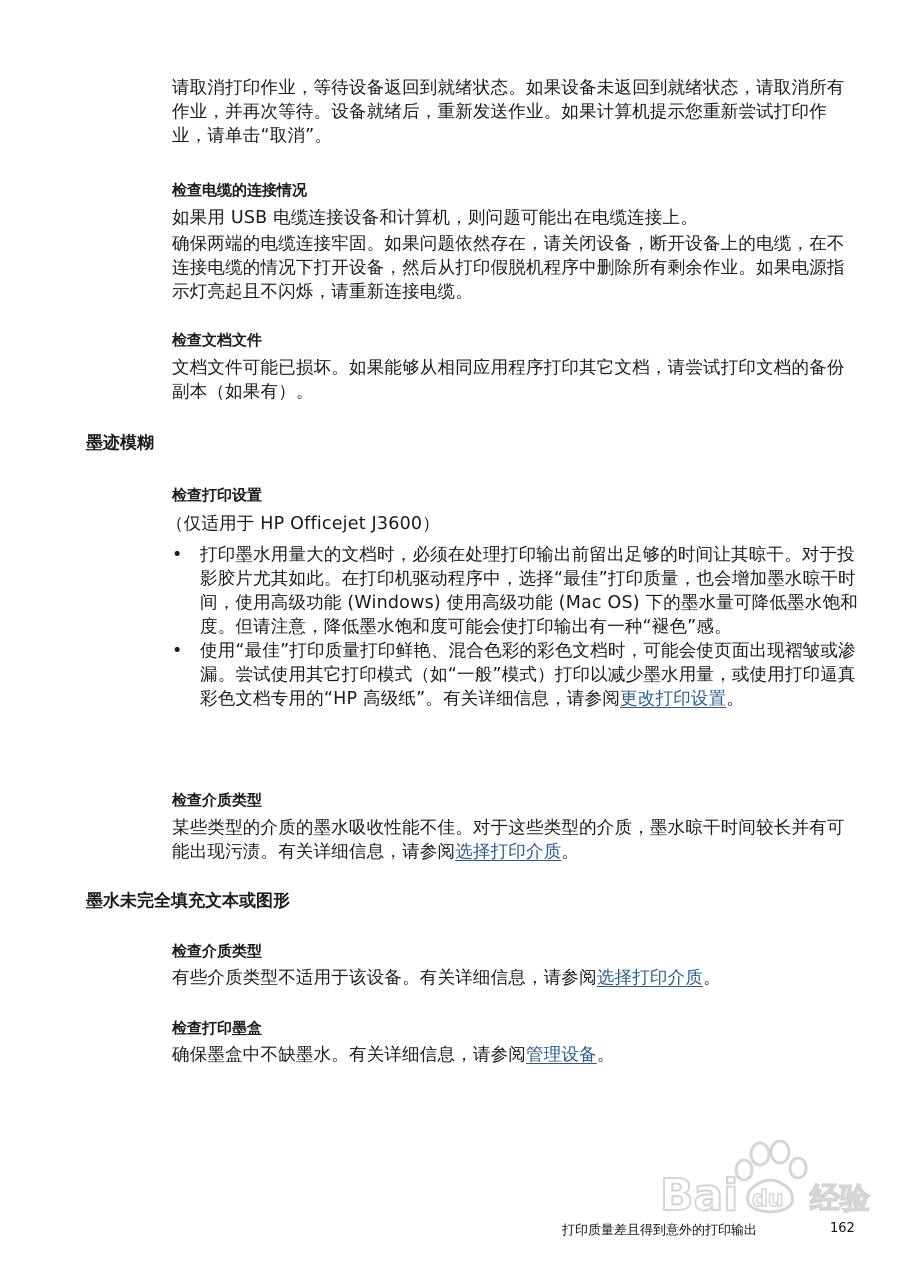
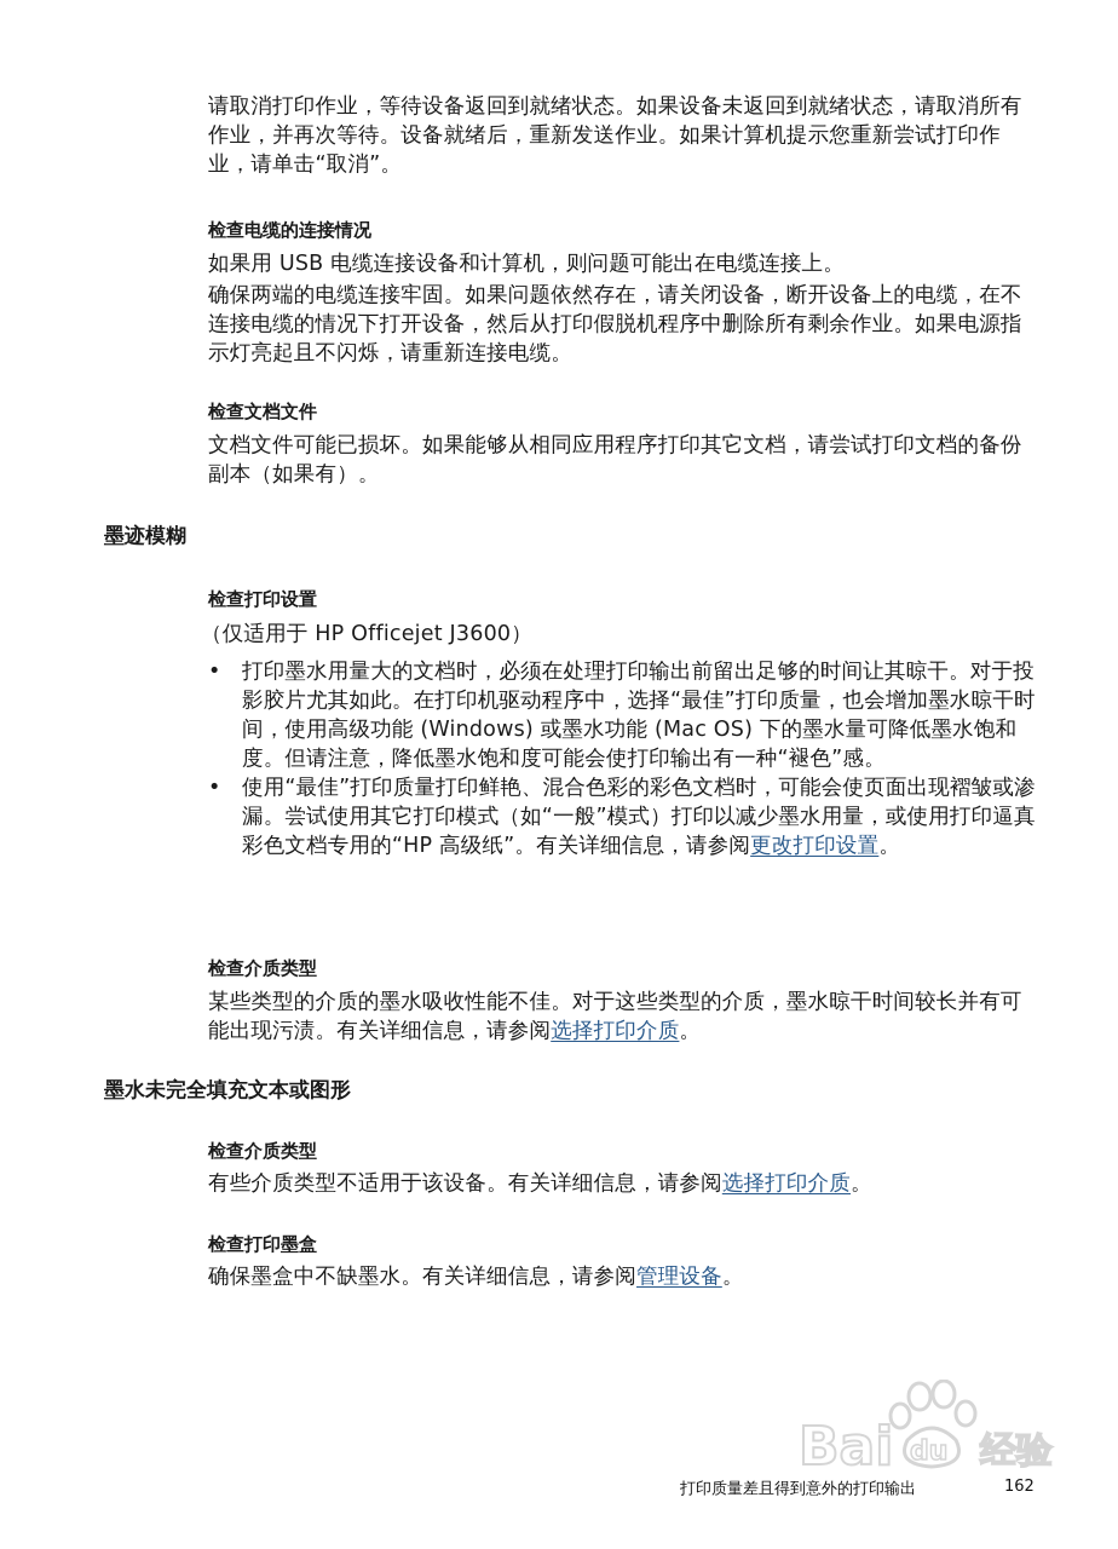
  请取消打印作业，等待设备返回到就绪状态。如果设备未返回到就绪状态，请取消所有作业，并再次等待。设备就绪后，重新发送作业。如果计算机提示您重新尝试打印作业，请单击“取消”。
  检查电缆的连接情况
  如果用 USB 电缆连接设备和计算机，则问题可能出在电缆连接上。
  确保两端的电缆连接牢固。如果问题依然存在，请关闭设备，断开设备上的电缆，在不连接电缆的情况下打开设备，然后从打印假脱机程序中删除所有剩余作业。如果电源指示灯亮起且不闪烁，请重新连接电缆。
  检查文档文件
  文档文件可能已损坏。如果能够从相同应用程序打印其它文档，请尝试打印文档的备份副本（如果有）。
  墨迹模糊
  检查打印设置
  （仅适用于 HP Officejet J3600）
  •
- 打印墨水用量大的文档时，必须在处理打印输出前留出足够的时间让其晾干。对于投影胶片尤其如此。在打印机驱动程序中，选择“最佳”打印质量，也会增加墨水晾干时间，使用高级功能 (Windows) 使用高级功能 (Mac OS) 下的墨水量可降低墨水饱和度。但请注意，降低墨水饱和度可能会使打印输出有一种“褪色”感。
+ 打印墨水用量大的文档时，必须在处理打印输出前留出足够的时间让其晾干。对于投影胶片尤其如此。在打印机驱动程序中，选择“最佳”打印质量，也会增加墨水晾干时间，使用高级功能 (Windows) 或墨水功能 (Mac OS) 下的墨水量可降低墨水饱和度。但请注意，降低墨水饱和度可能会使打印输出有一种“褪色”感。
  •
  使用“最佳”打印质量打印鲜艳、混合色彩的彩色文档时，可能会使页面出现褶皱或渗漏。尝试使用其它打印模式（如“一般”模式）打印以减少墨水用量，或使用打印逼真彩色文档专用的“HP 高级纸”。有关详细信息，请参阅更改打印设置。
  检查介质类型
  某些类型的介质的墨水吸收性能不佳。对于这些类型的介质，墨水晾干时间较长并有可能出现污渍。有关详细信息，请参阅选择打印介质。
  墨水未完全填充文本或图形
  检查介质类型
  有些介质类型不适用于该设备。有关详细信息，请参阅选择打印介质。
  检查打印墨盒
  确保墨盒中不缺墨水。有关详细信息，请参阅管理设备。
  Bai
  du
  经验
  打印质量差且得到意外的打印输出
  162
